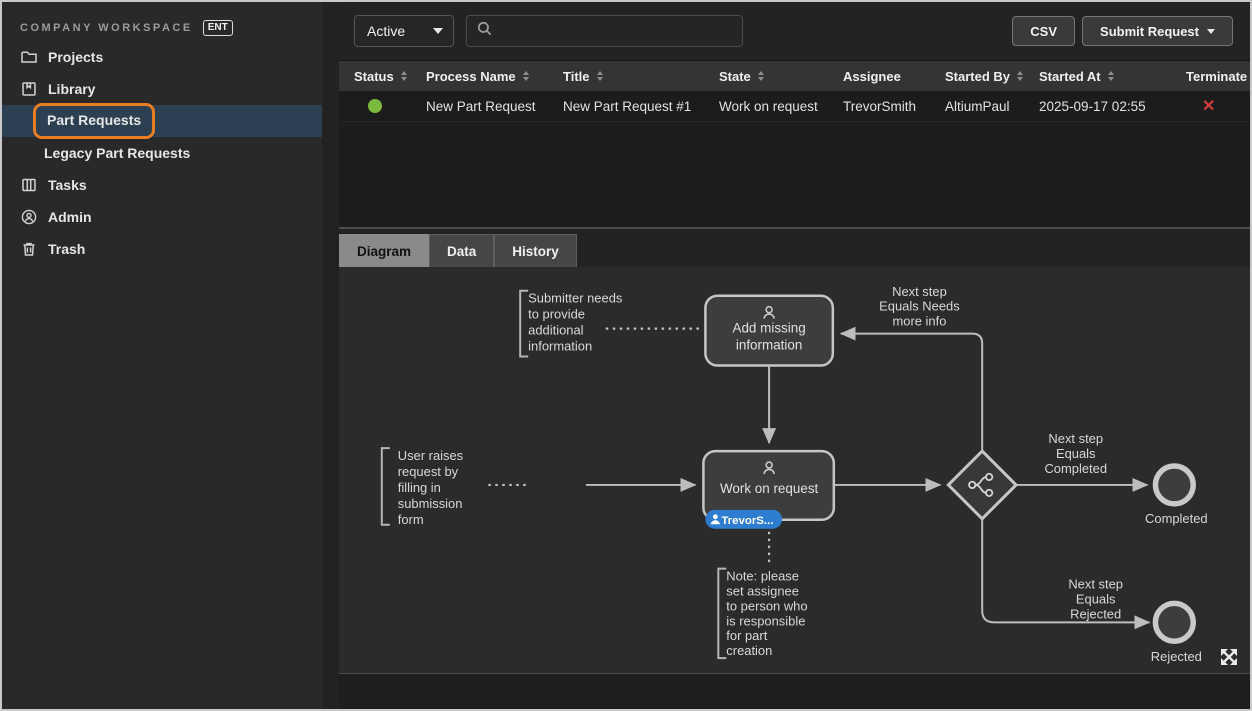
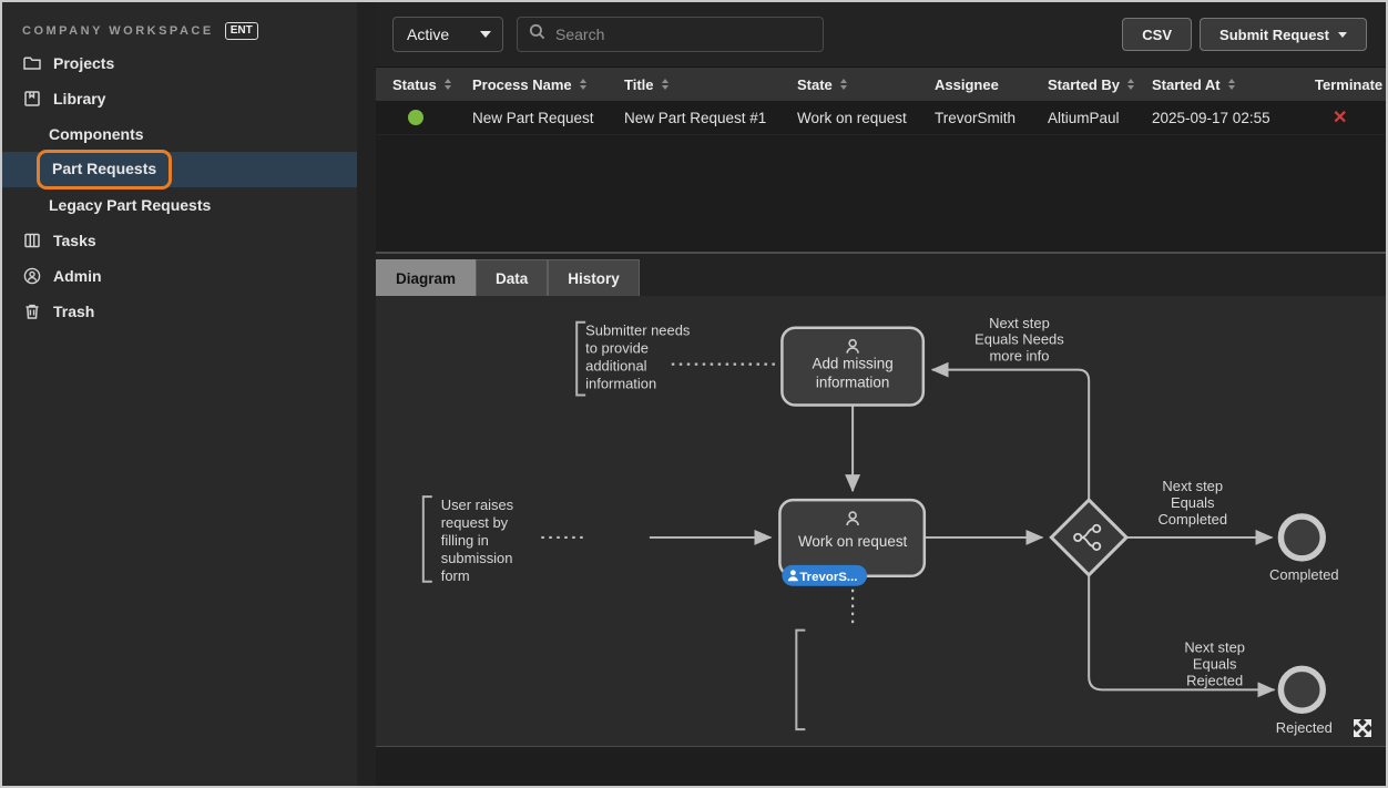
  COMPANY WORKSPACE
  ENT
  Projects
  Library
+ Components
  Part Requests
  Legacy Part Requests
  Tasks
  Admin
  Trash
  Active
+ Search
  CSV
  Submit Request
  Status
  Process Name
  Title
  State
  Assignee
  Started By
  Started At
  Terminate
  New Part Request
  New Part Request #1
  Work on request
  TrevorSmith
  AltiumPaul
  2025-09-17 02:55
  ✕
  Diagram
  Data
  History
  Submitter needs
  to provide
  additional
  information
  User raises
  request by
  filling in
  submission
  form
- Note: please
- set assignee
- to person who
- is responsible
- for part
- creation
  Next step
  Equals Needs
  more info
  Next step
  Equals
  Completed
  Next step
  Equals
  Rejected
  Add missing
  information
  Work on request
  TrevorS...
  Completed
  Rejected
